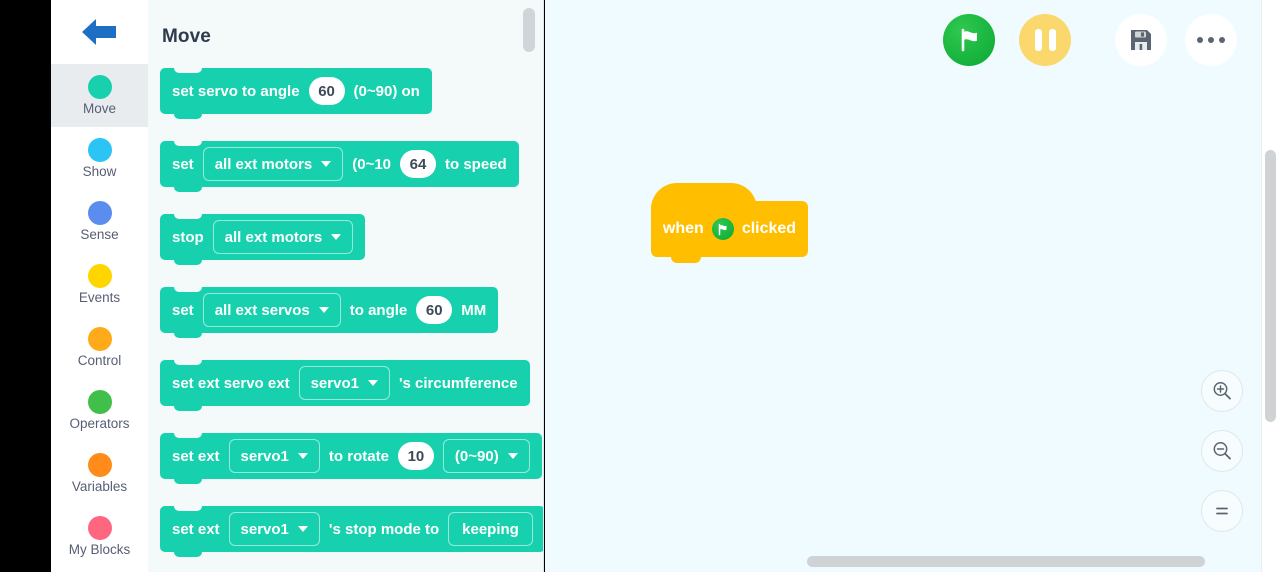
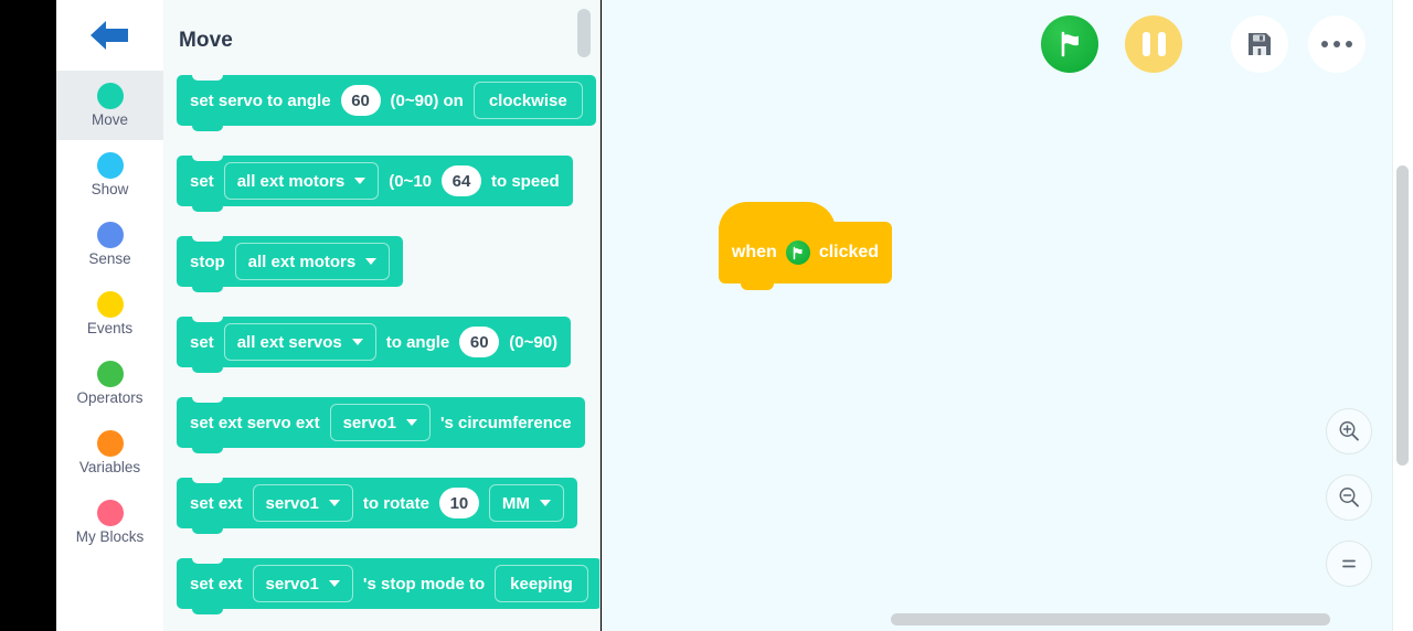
  Move
  Show
  Sense
  Events
- Control
  Operators
  Variables
  My Blocks
  Move
  set servo to angle
  60
  (0~90) on
+ clockwise
  set
  all ext motors
  (0~10
  64
  to speed
  stop
  all ext motors
  set
  all ext servos
  to angle
  60
- MM
+ (0~90)
  set ext servo ext
  servo1
  's circumference
  set ext
  servo1
  to rotate
  10
- (0~90)
+ MM
  set ext
  servo1
  's stop mode to
  keeping
  when
  clicked
